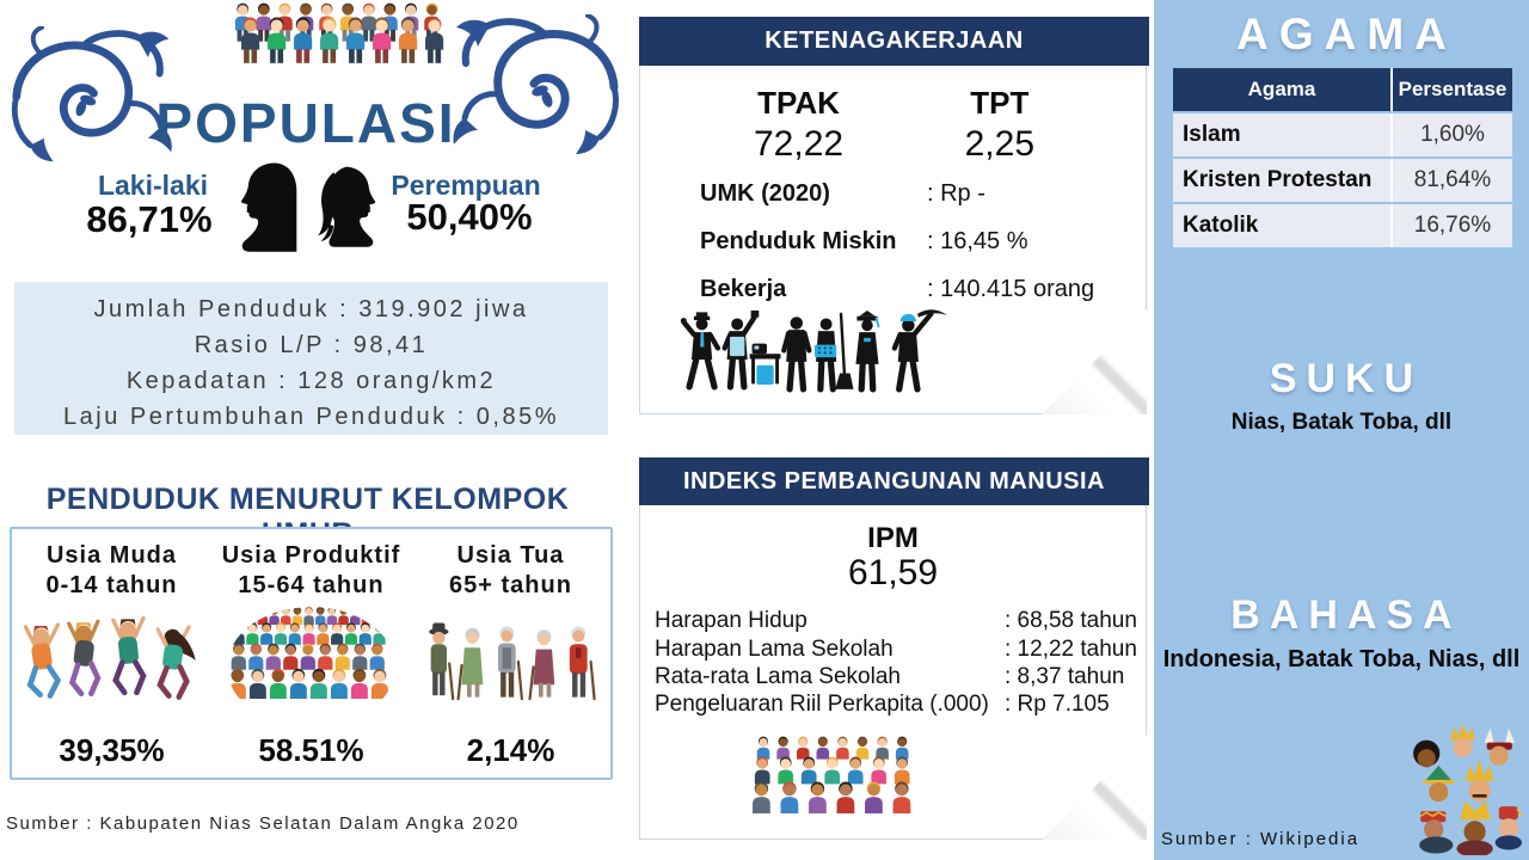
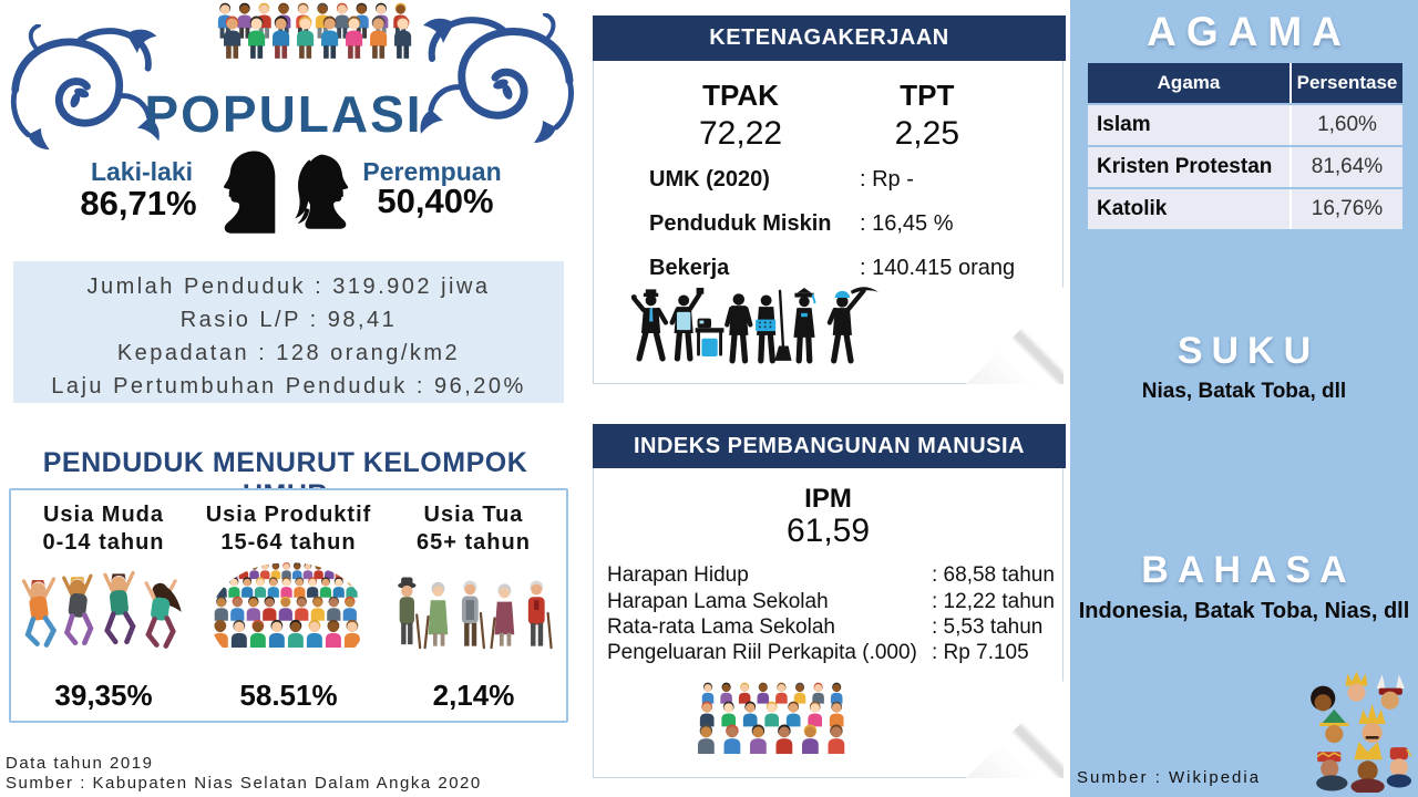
  POPULASI
  Laki-laki
  86,71%
  Perempuan
  50,40%
  Jumlah Penduduk : 319.902 jiwa
  Rasio L/P : 98,41
  Kepadatan : 128 orang/km2
- Laju Pertumbuhan Penduduk : 0,85%
+ Laju Pertumbuhan Penduduk : 96,20%
  PENDUDUK MENURUT KELOMPOK
  Usia Muda
  0-14 tahun
  39,35%
  Usia Produktif
  15-64 tahun
  58.51%
  Usia Tua
  65+ tahun
  2,14%
+ Data tahun 2019
  Sumber : Kabupaten Nias Selatan Dalam Angka 2020
  KETENAGAKERJAAN
  TPAK
  72,22
  TPT
  2,25
  UMK (2020)
  : Rp -
  Penduduk Miskin
  : 16,45 %
  Bekerja
  : 140.415 orang
  INDEKS PEMBANGUNAN MANUSIA
  IPM
  61,59
  Harapan Hidup
  : 68,58 tahun
  Harapan Lama Sekolah
  : 12,22 tahun
  Rata-rata Lama Sekolah
- : 8,37 tahun
+ : 5,53 tahun
  Pengeluaran Riil Perkapita (.000)
  : Rp 7.105
  AGAMA
  Agama
  Persentase
  Islam
  1,60%
  Kristen Protestan
  81,64%
  Katolik
  16,76%
  SUKU
  Nias, Batak Toba, dll
  BAHASA
  Indonesia, Batak Toba, Nias, dll
  Sumber : Wikipedia
